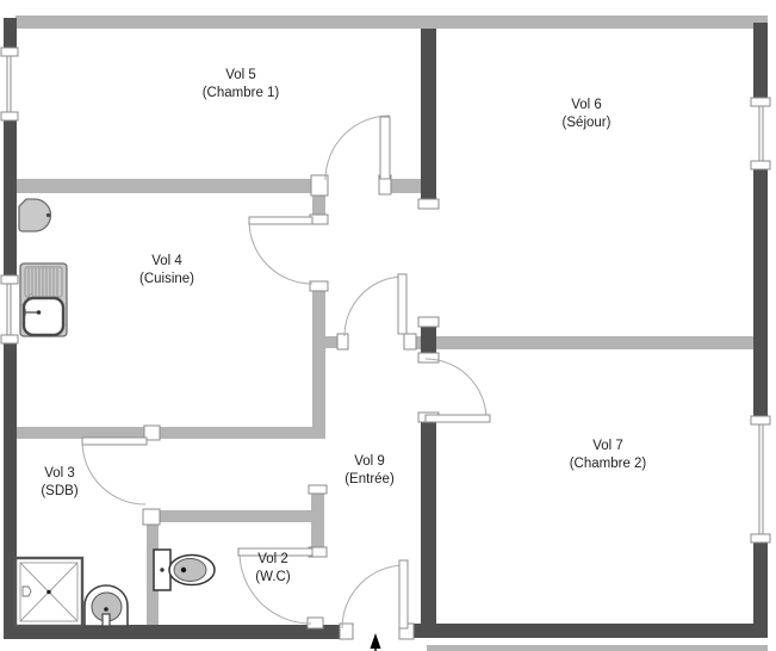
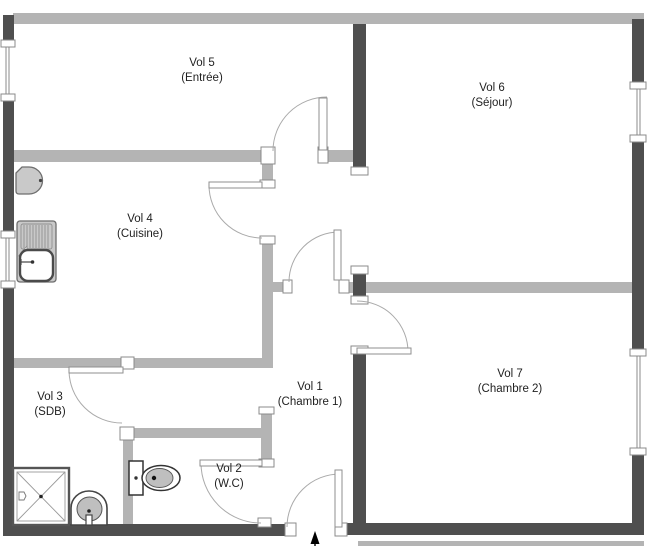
  Vol 5
- (Chambre 1)
+ (Entrée)
  Vol 6
  (Séjour)
  Vol 4
  (Cuisine)
- Vol 9
+ Vol 1
- (Entrée)
+ (Chambre 1)
  Vol 7
  (Chambre 2)
  Vol 3
  (SDB)
  Vol 2
  (W.C)
